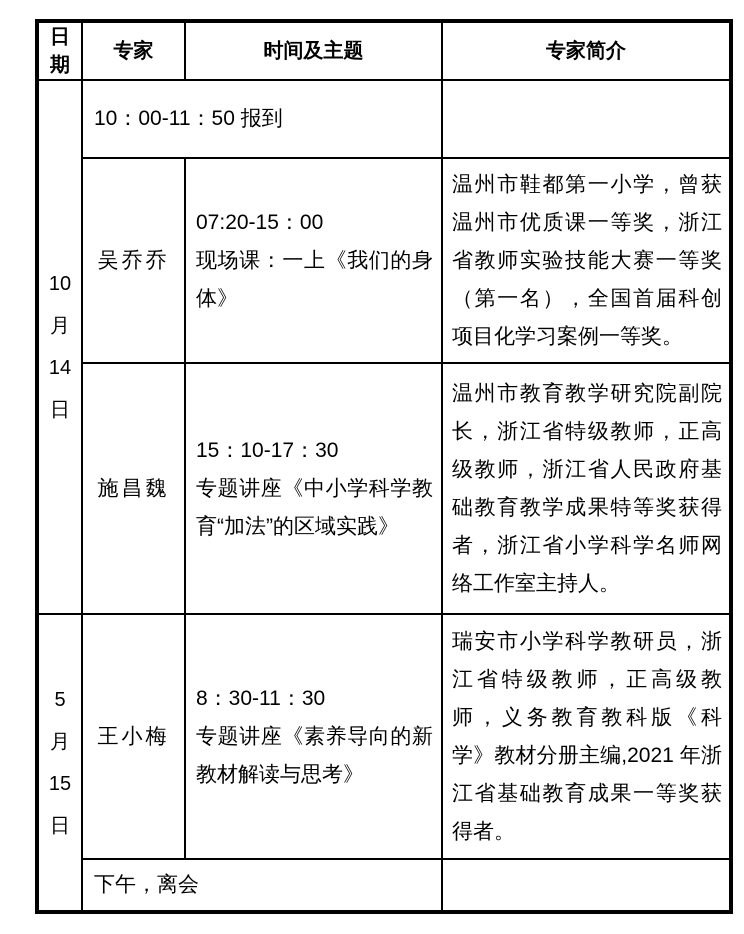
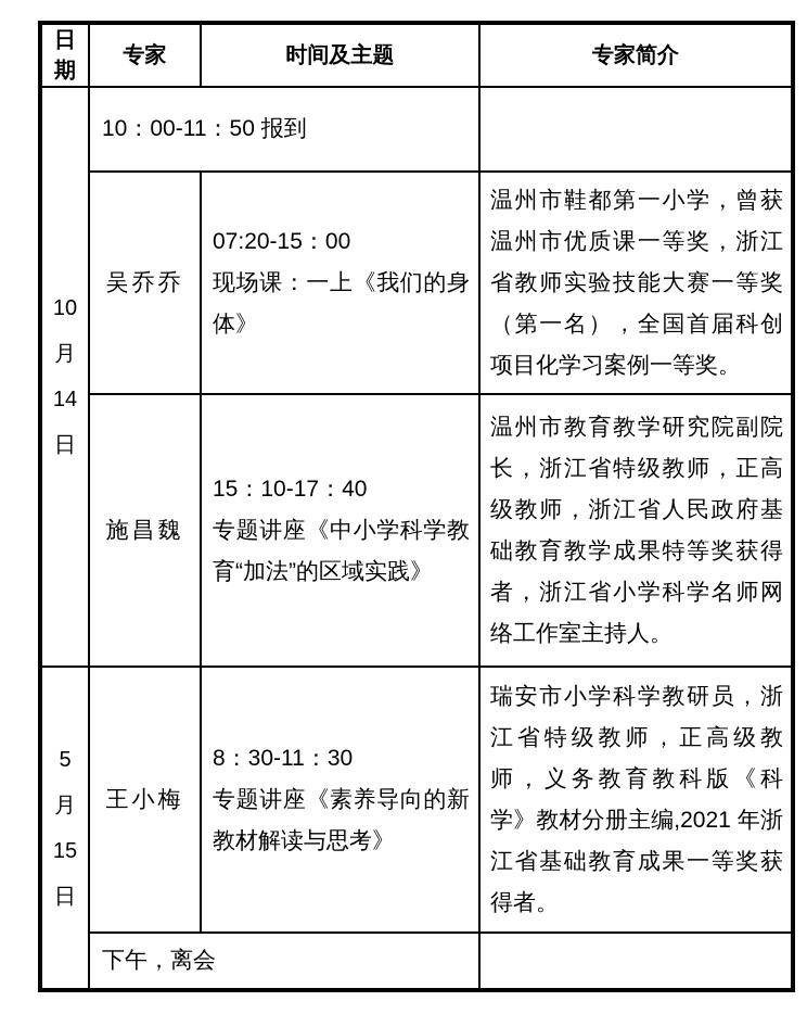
  日 期	专家	时间及主题	专家简介
  10 月 14 日	10：00-11：50 报到
  吴乔乔	07:20-15：00 现场课：一上《我们的身体》	温州市鞋都第一小学，曾获温州市优质课一等奖，浙江省教师实验技能大赛一等奖（第一名），全国首届科创项目化学习案例一等奖。
- 施昌魏	15：10-17：30 专题讲座《中小学科学教育“加法”的区域实践》	温州市教育教学研究院副院长，浙江省特级教师，正高级教师，浙江省人民政府基础教育教学成果特等奖获得者，浙江省小学科学名师网络工作室主持人。
+ 施昌魏	15：10-17：40 专题讲座《中小学科学教育“加法”的区域实践》	温州市教育教学研究院副院长，浙江省特级教师，正高级教师，浙江省人民政府基础教育教学成果特等奖获得者，浙江省小学科学名师网络工作室主持人。
  5 月 15 日	王小梅	8：30-11：30 专题讲座《素养导向的新教材解读与思考》	瑞安市小学科学教研员，浙江省特级教师，正高级教师，义务教育教科版《科学》教材分册主编,2021 年浙江省基础教育成果一等奖获得者。
  下午，离会
